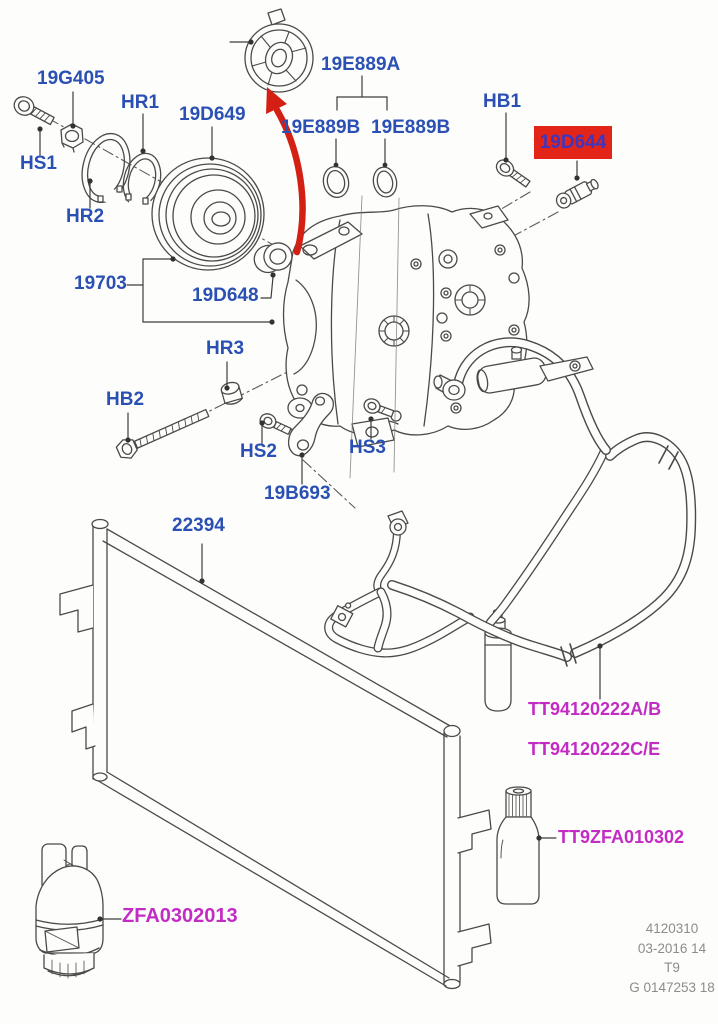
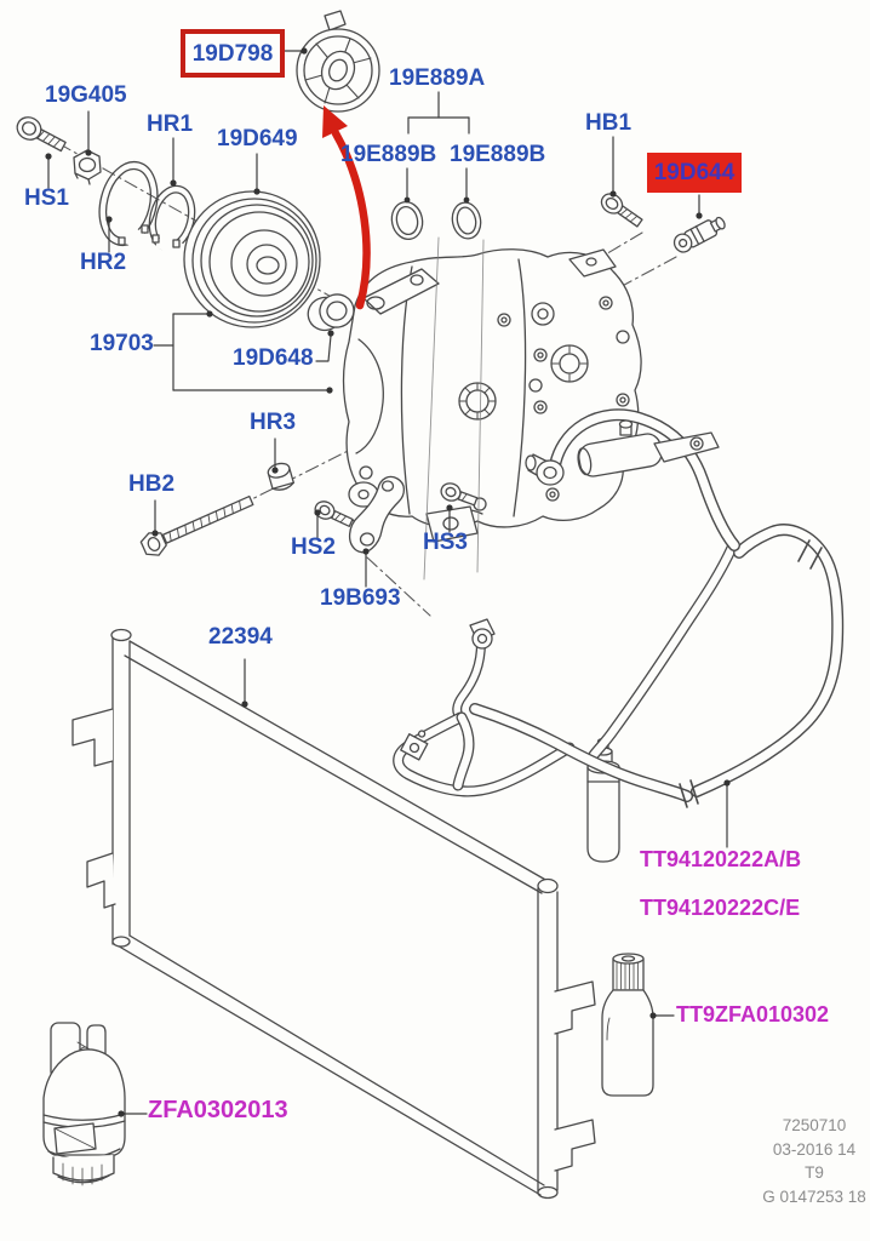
  19G405
  HS1
  HR2
  HR1
  19D649
+ 19D798
  19E889A
  19E889B
  19E889B
  HB1
  19D644
  19703
  19D648
  HR3
  HB2
  HS2
  19B693
  HS3
  22394
  TT94120222A/B
  TT94120222C/E
  TT9ZFA010302
  ZFA0302013
- 4120310
+ 7250710
  03-2016 14
  T9
  G 0147253 18
